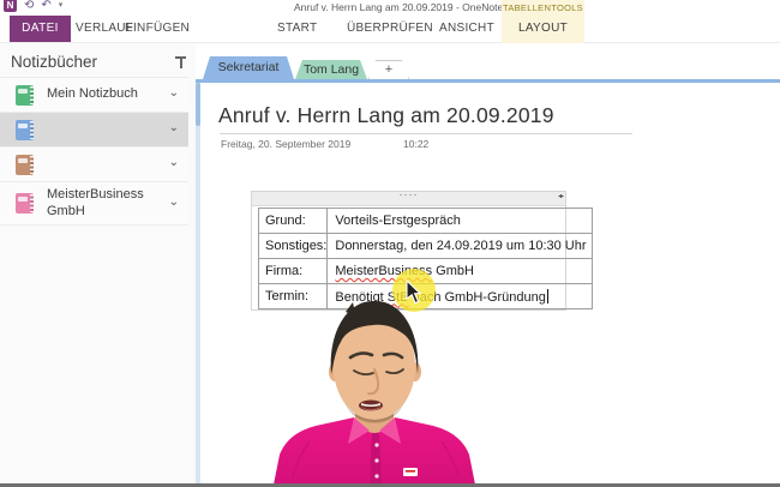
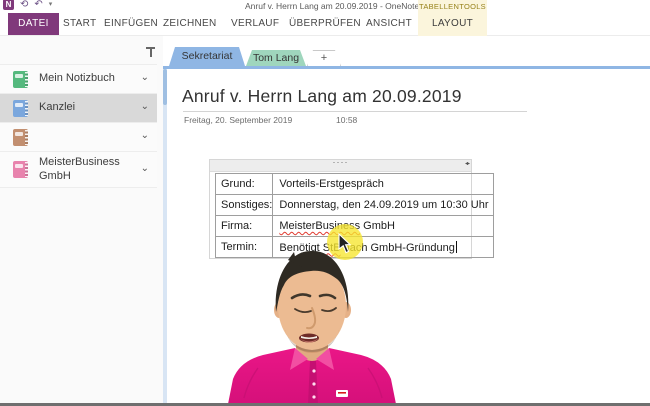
  N
  ⟲
  ↶
  Anruf v. Herrn Lang am 20.09.2019 - OneNote
  TABELLENTOOLS
  DATEI
- VERLAUF
+ START
  EINFÜGEN
+ ZEICHNEN
- START
+ VERLAUF
  ÜBERPRÜFEN
  ANSICHT
  LAYOUT
- Notizbücher
  Mein Notizbuch
  ⌄
+ Kanzlei
  ⌄
  ⌄
  MeisterBusiness GmbH
  ⌄
  Sekretariat
  Tom Lang
  +
  Anruf v. Herrn Lang am 20.09.2019
  Freitag, 20. September 2019
- 10:22
+ 10:58
  ····
  Grund:	Vorteils-Erstgespräch
  Sonstiges:	Donnerstag, den 24.09.2019 um 10:30 Uhr
  Firma:	MeisterBusiness GmbH
  Termin:	Benötigt StB ach GmbH-Gründung
